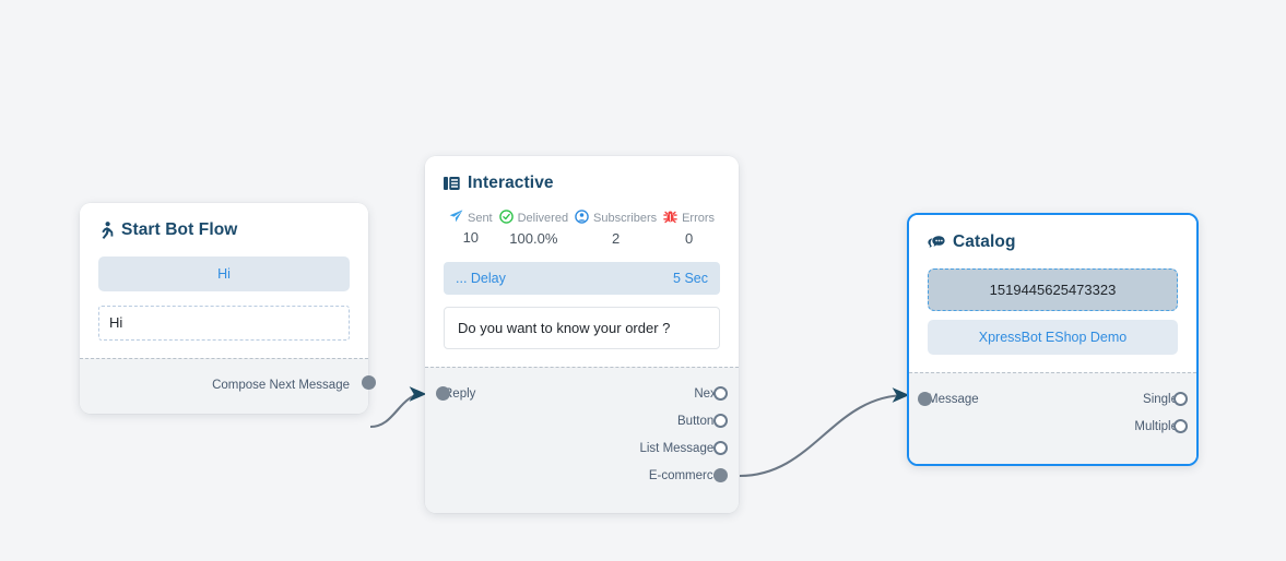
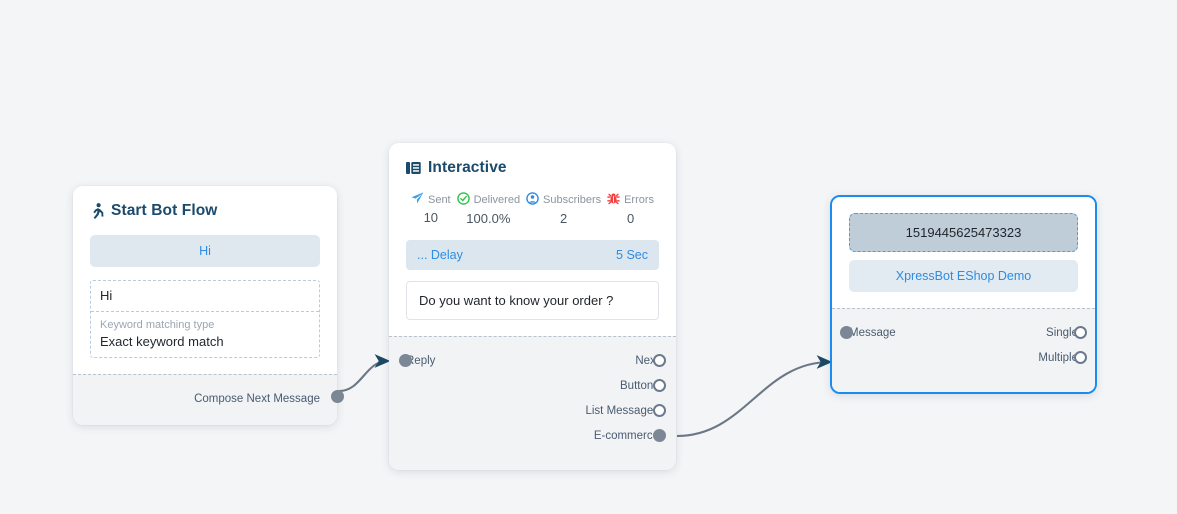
  Start Bot Flow
  Hi
  Hi
+ Keyword matching type
+ Exact keyword match
  Compose Next Message
  Interactive
  Sent
  10
  Delivered
  100.0%
  Subscribers
  2
  Errors
  0
  ... Delay
  5 Sec
  Do you want to know your order ?
  eply
  Button
  List Message
  E-commerc
- Catalog
  1519445625473323
  XpressBot EShop Demo
  Message
  Singl
  Multipl
